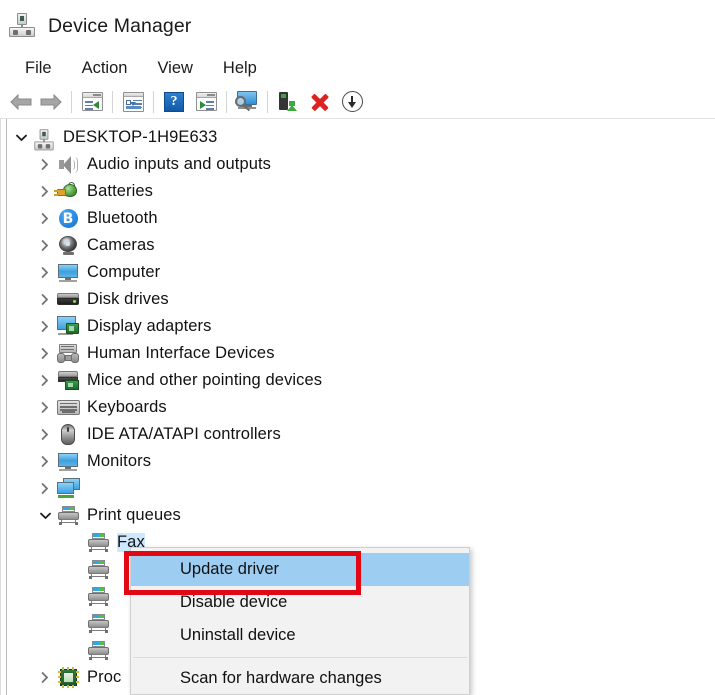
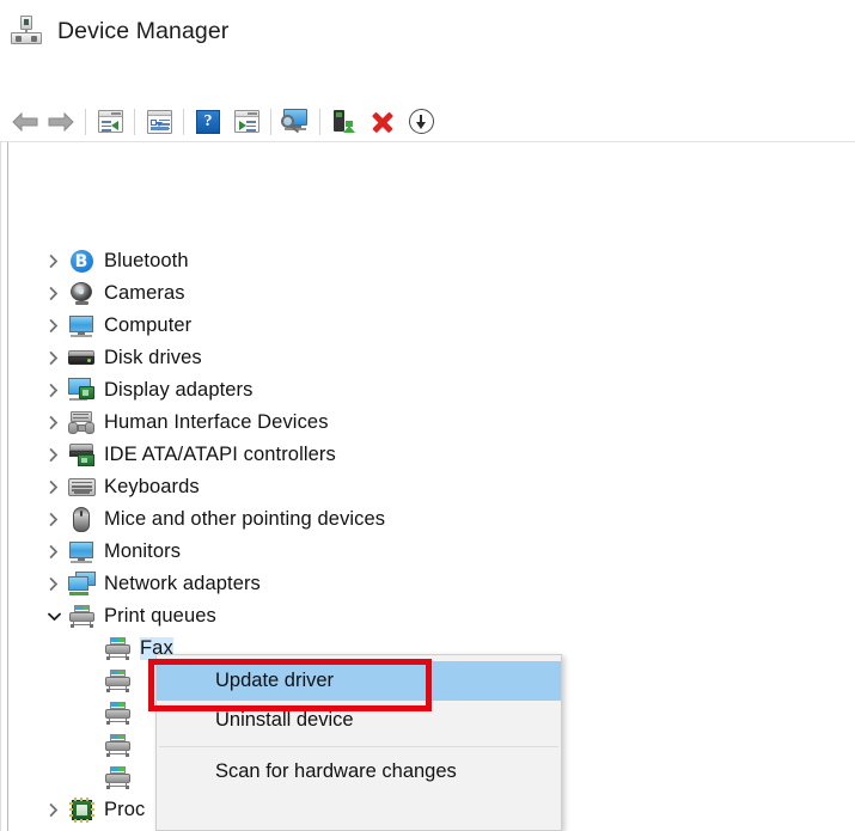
  Device Manager
- File
- Action
- View
- Help
  ?
- DESKTOP-1H9E633
- Audio inputs and outputs
- Batteries
  Bluetooth
  Cameras
  Computer
  Disk drives
  Display adapters
  Human Interface Devices
- Mice and other pointing devices
+ IDE ATA/ATAPI controllers
  Keyboards
- IDE ATA/ATAPI controllers
+ Mice and other pointing devices
  Monitors
+ Network adapters
  Print queues
  Fax
  Proc
  Update driver
- Disable device
  Uninstall device
  Scan for hardware changes
